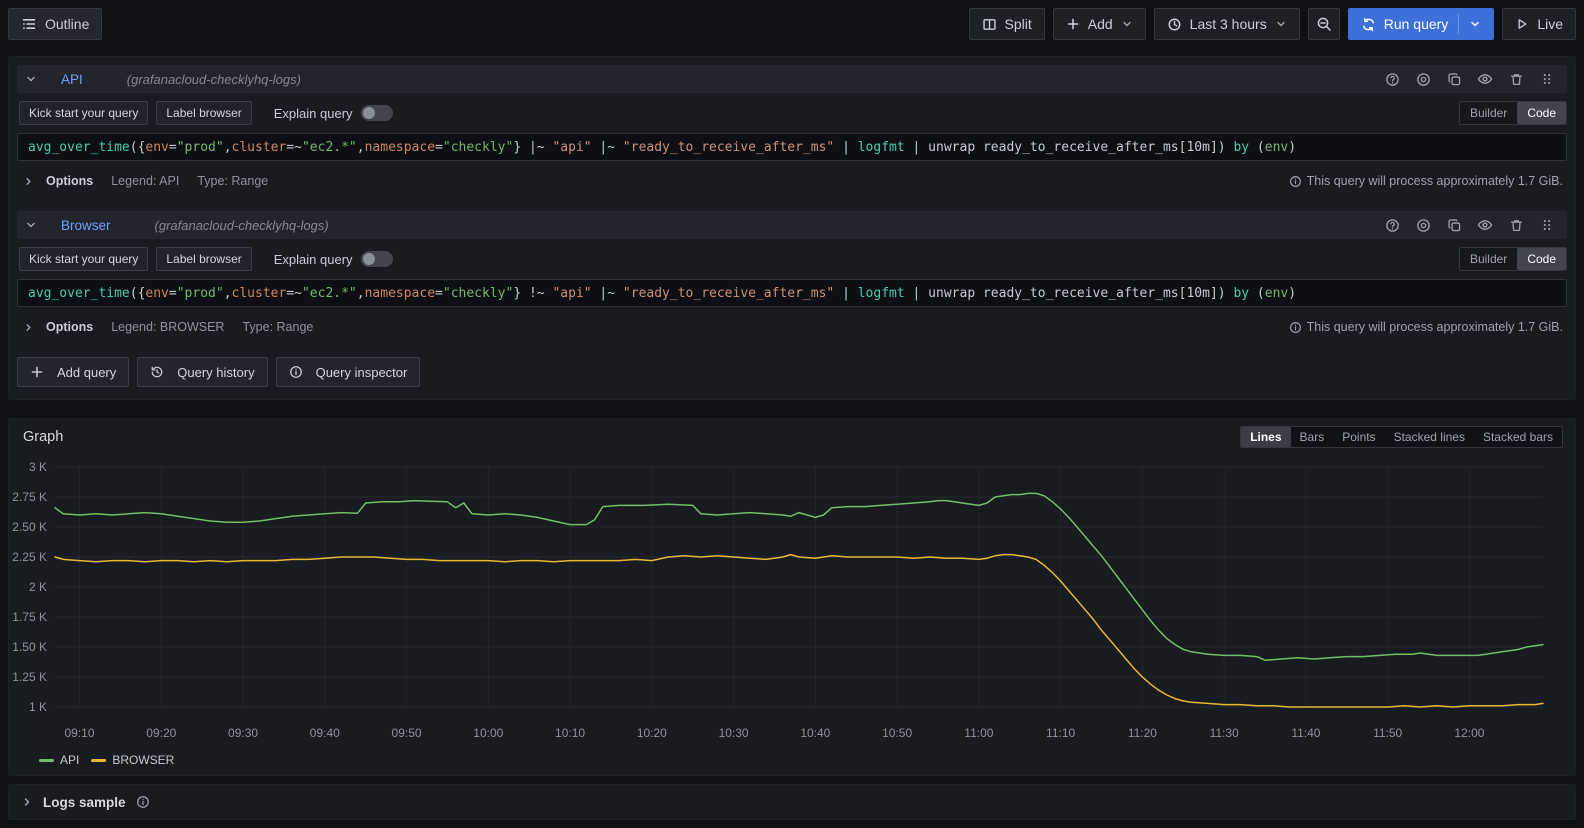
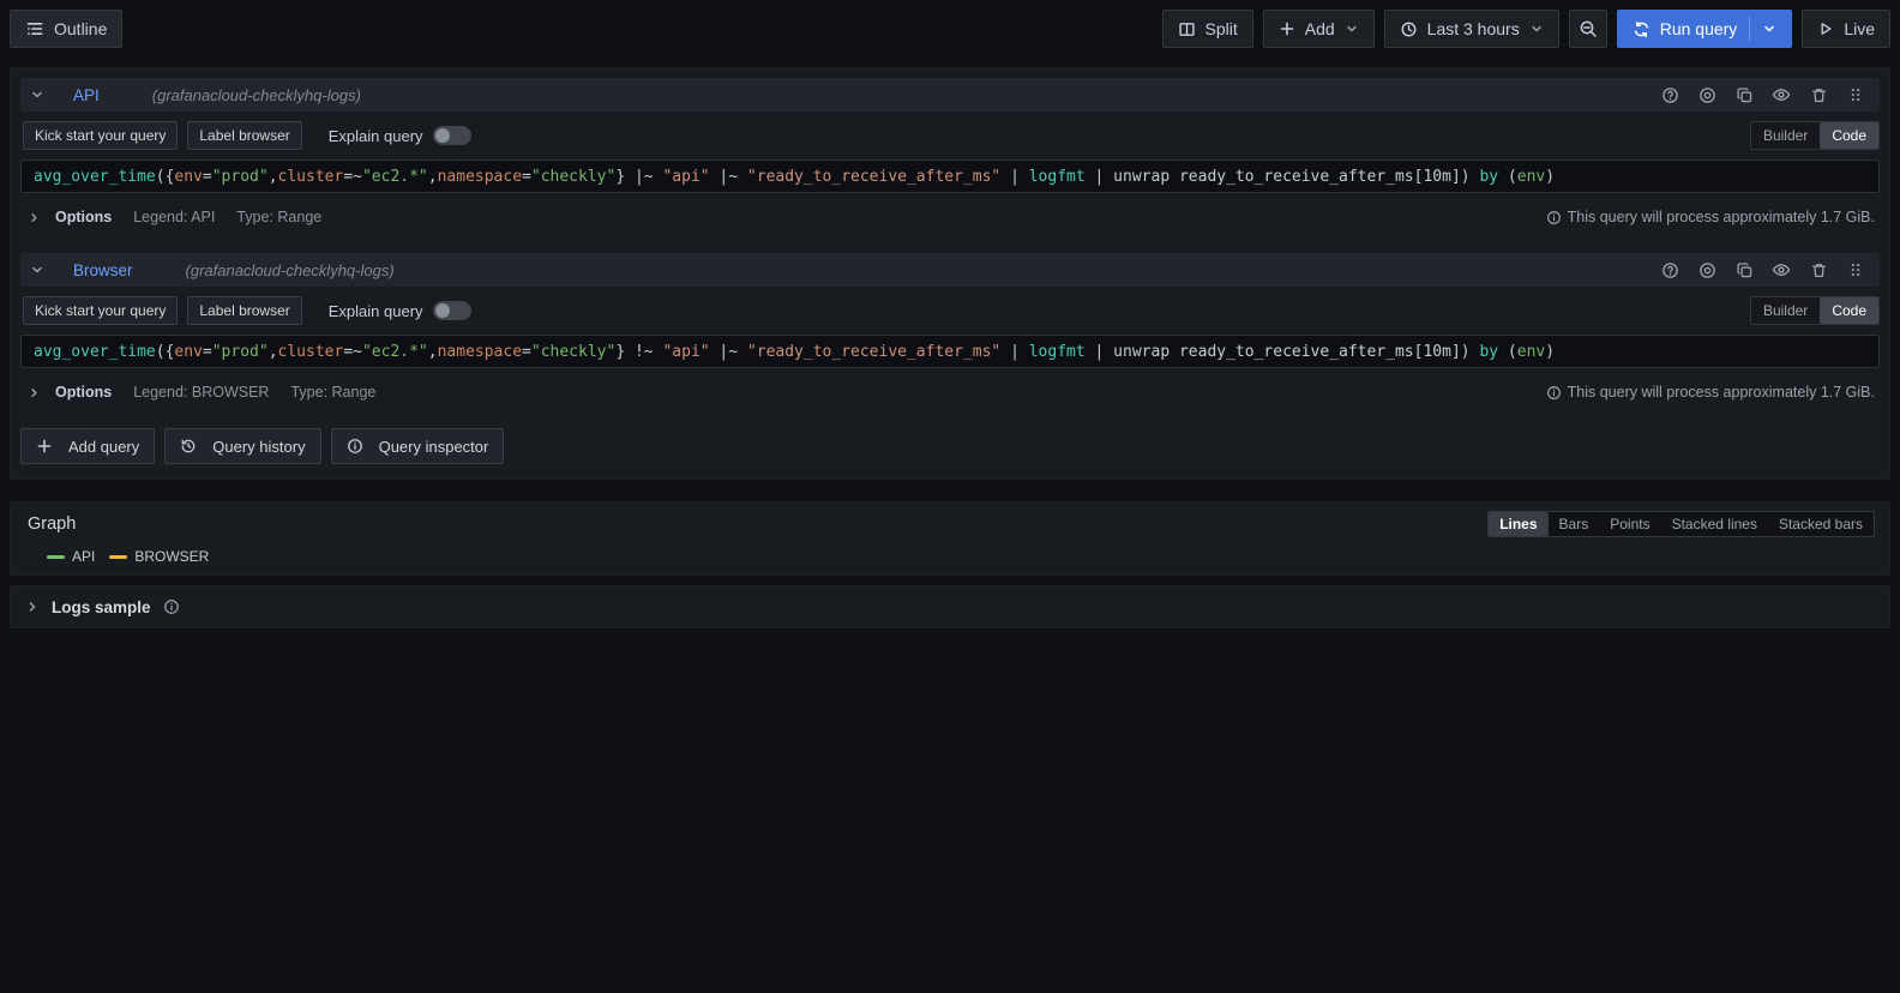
  Outline
  Split
  Add
  Last 3 hours
  Run query
  Live
  API
  (grafanacloud-checklyhq-logs)
  Kick start your query
  Label browser
  Explain query
  Builder
  Code
  avg_over_time
  ({
  env
  =
  "prod"
  ,
  cluster
  =~
  "ec2.*"
  ,
  namespace
  =
  "checkly"
  }
  |~
  "api"
  |~
  "ready_to_receive_after_ms"
  |
  logfmt
  | unwrap ready_to_receive_after_ms[10m])
  by
  (
  env
  )
  Options
  Legend: API
  Type: Range
  This query will process approximately 1.7 GiB.
  Browser
  (grafanacloud-checklyhq-logs)
  Kick start your query
  Label browser
  Explain query
  Builder
  Code
  avg_over_time
  ({
  env
  =
  "prod"
  ,
  cluster
  =~
  "ec2.*"
  ,
  namespace
  =
  "checkly"
  }
  !~
  "api"
  |~
  "ready_to_receive_after_ms"
  |
  logfmt
  | unwrap ready_to_receive_after_ms[10m])
  by
  (
  env
  )
  Options
  Legend: BROWSER
  Type: Range
  This query will process approximately 1.7 GiB.
  Add query
  Query history
  Query inspector
  Graph
  Lines
  Bars
  Points
  Stacked lines
  Stacked bars
- 09:10
- 09:20
- 09:30
- 09:40
- 09:50
- 10:00
- 10:10
- 10:20
- 10:30
- 10:40
- 10:50
- 11:00
- 11:10
- 11:20
- 11:30
- 11:40
- 11:50
- 12:00
- 1 K
- 1.25 K
- 1.50 K
- 1.75 K
- 2 K
- 2.25 K
- 2.50 K
- 2.75 K
- 3 K
  API
  BROWSER
  Logs sample
